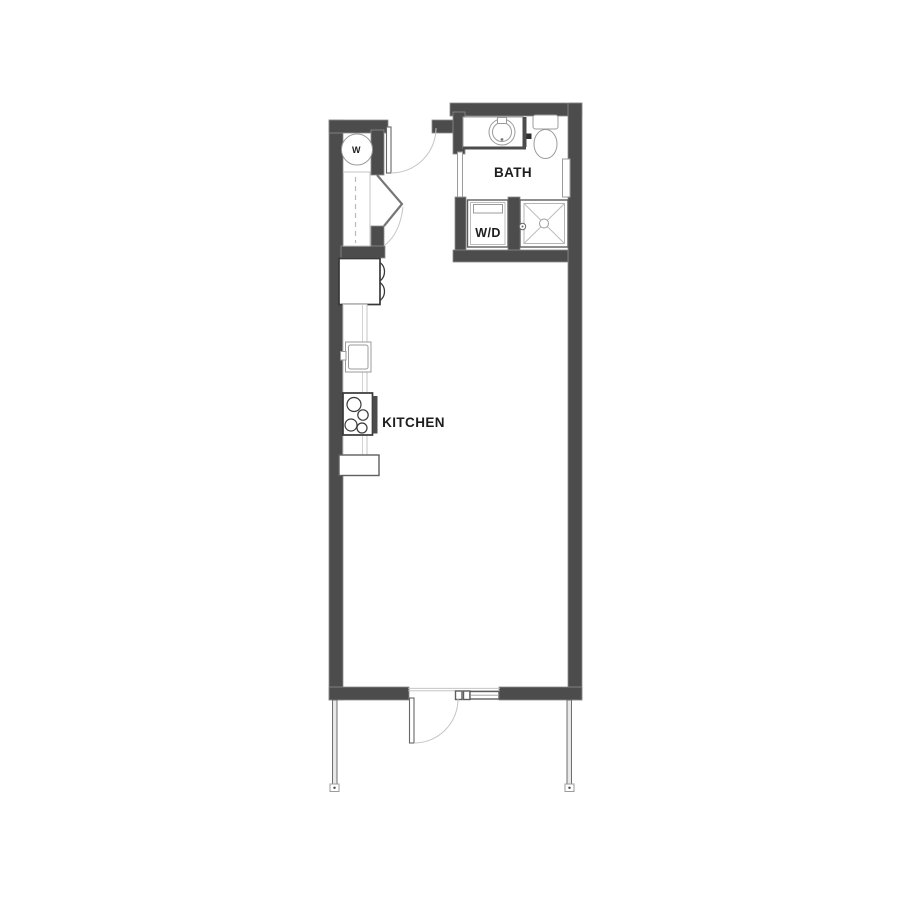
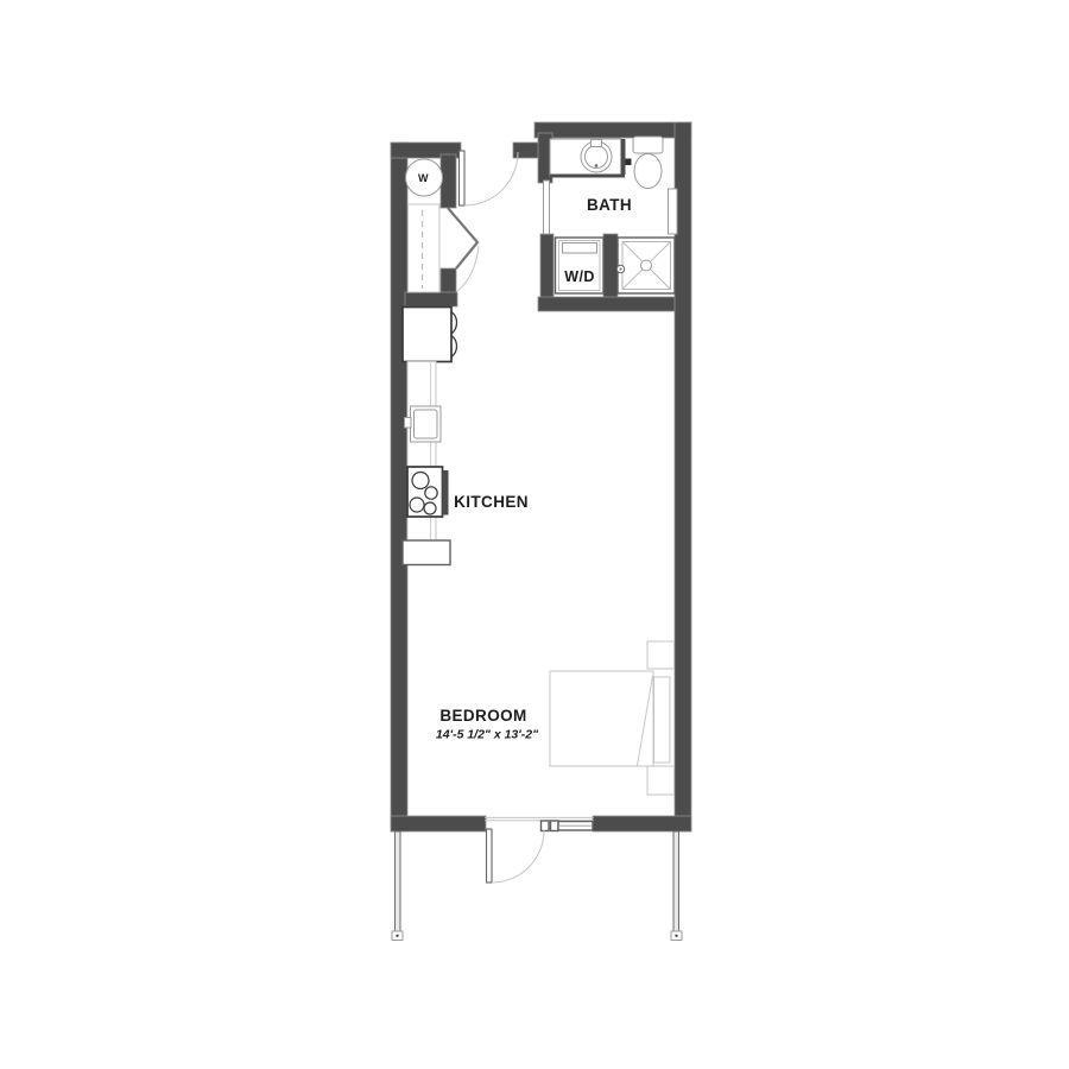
  W
  BATH
  W/D
  KITCHEN
+ BEDROOM
+ 14'-5 1/2" x 13'-2"
